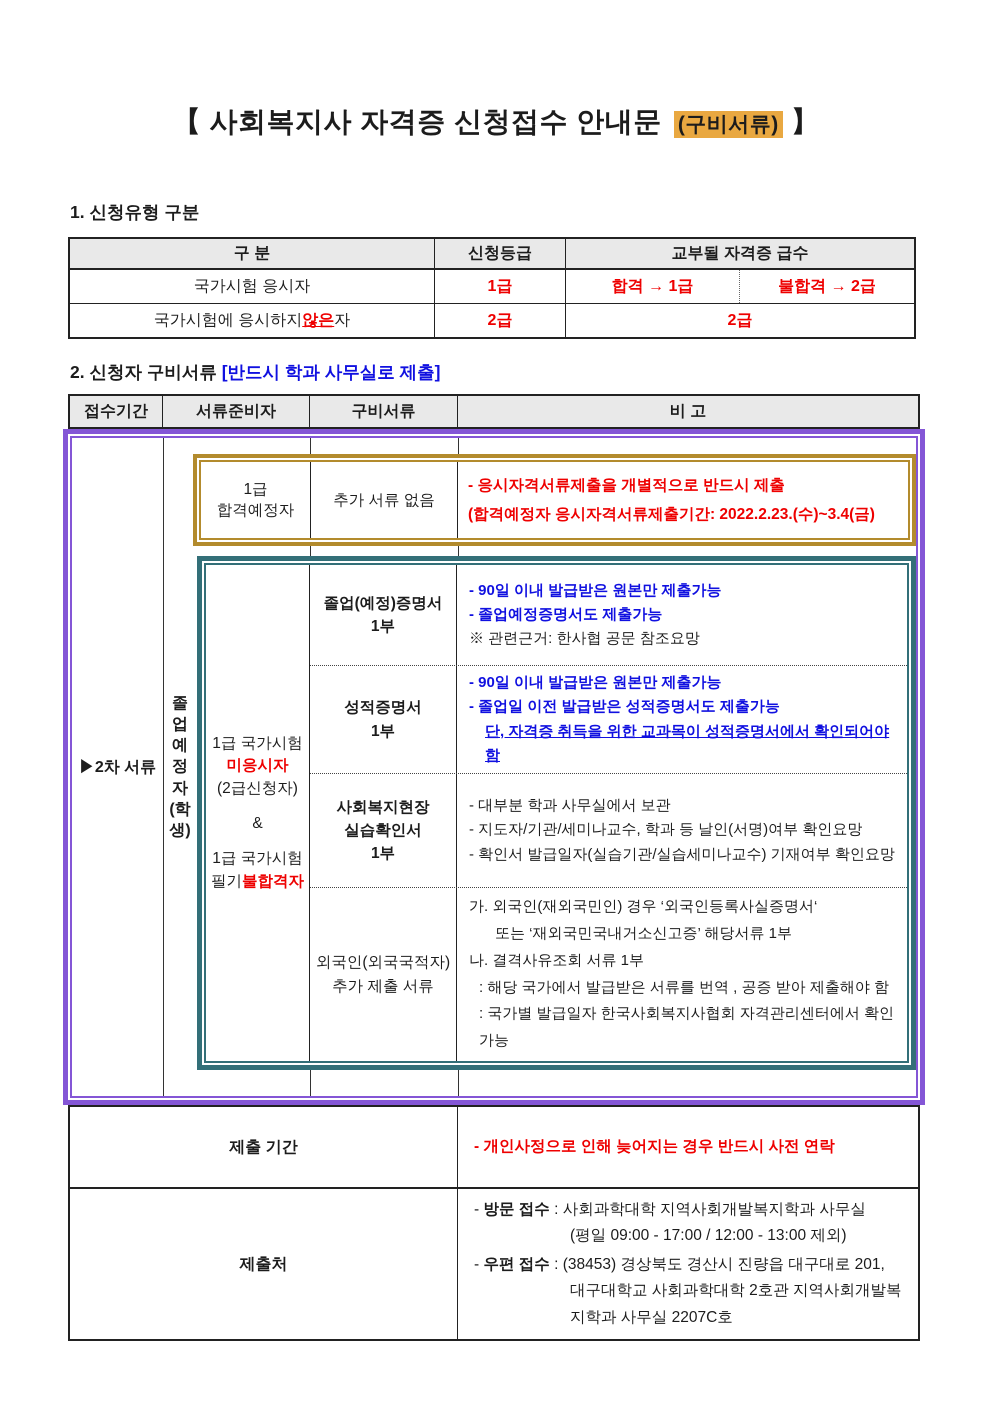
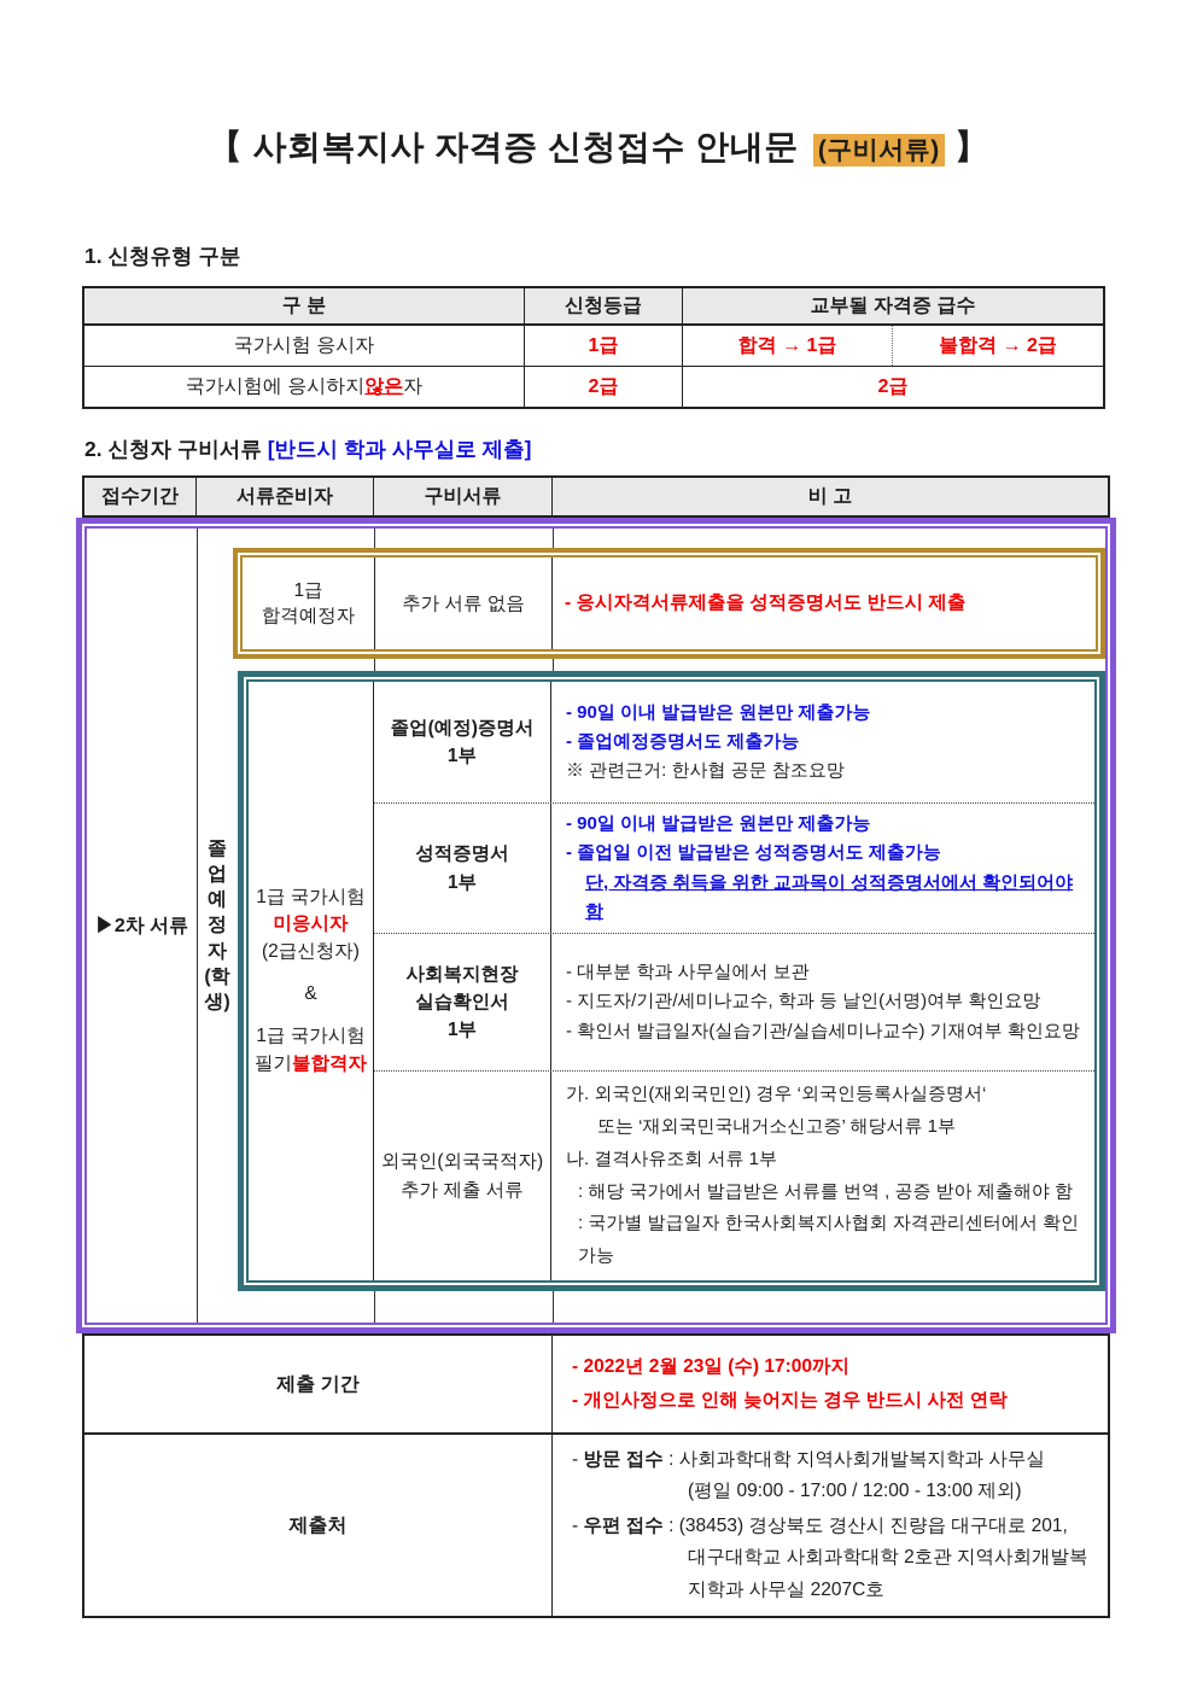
  【 사회복지사 자격증 신청접수 안내문 (구비서류) 】
  1. 신청유형 구분
  구 분
  신청등급
  교부될 자격증 급수
  국가시험 응시자
  1급
  합격 → 1급
  불합격 → 2급
  국가시험에 응시하지
  않은
  자
  2급
  2급
  2. 신청자 구비서류 [반드시 학과 사무실로 제출]
  접수기간
  서류준비자
  구비서류
  비 고
  ▶2차 서류
  졸업예정자(학생)
  1급
  합격예정자
  추가 서류 없음
- - 응시자격서류제출을 개별적으로 반드시 제출
+ - 응시자격서류제출을 성적증명서도 반드시 제출
- (합격예정자 응시자격서류제출기간: 2022.2.23.(수)~3.4(금)
  1급 국가시험
  미응시자
  (2급신청자)
  &
  1급 국가시험
  필기불합격자
  졸업(예정)증명서
  1부
  - 90일 이내 발급받은 원본만 제출가능
  - 졸업예정증명서도 제출가능
  ※ 관련근거: 한사협 공문 참조요망
  성적증명서
  1부
  - 90일 이내 발급받은 원본만 제출가능
  - 졸업일 이전 발급받은 성적증명서도 제출가능
  단, 자격증 취득을 위한 교과목이 성적증명서에서 확인되어야 함
  사회복지현장
  실습확인서
  1부
  - 대부분 학과 사무실에서 보관
  - 지도자/기관/세미나교수, 학과 등 날인(서명)여부 확인요망
  - 확인서 발급일자(실습기관/실습세미나교수) 기재여부 확인요망
  외국인(외국국적자)
  추가 제출 서류
  가. 외국인(재외국민인) 경우 ‘외국인등록사실증명서‘
  또는 ‘재외국민국내거소신고증’ 해당서류 1부
  나. 결격사유조회 서류 1부
  : 해당 국가에서 발급받은 서류를 번역 , 공증 받아 제출해야 함
  : 국가별 발급일자 한국사회복지사협회 자격관리센터에서 확인가능
  제출 기간
+ - 2022년 2월 23일 (수) 17:00까지
  - 개인사정으로 인해 늦어지는 경우 반드시 사전 연락
  제출처
  - 방문 접수 : 사회과학대학 지역사회개발복지학과 사무실
  (평일 09:00 - 17:00 / 12:00 - 13:00 제외)
  - 우편 접수 : (38453) 경상북도 경산시 진량읍 대구대로 201,
  대구대학교 사회과학대학 2호관 지역사회개발복지학과 사무실 2207C호
